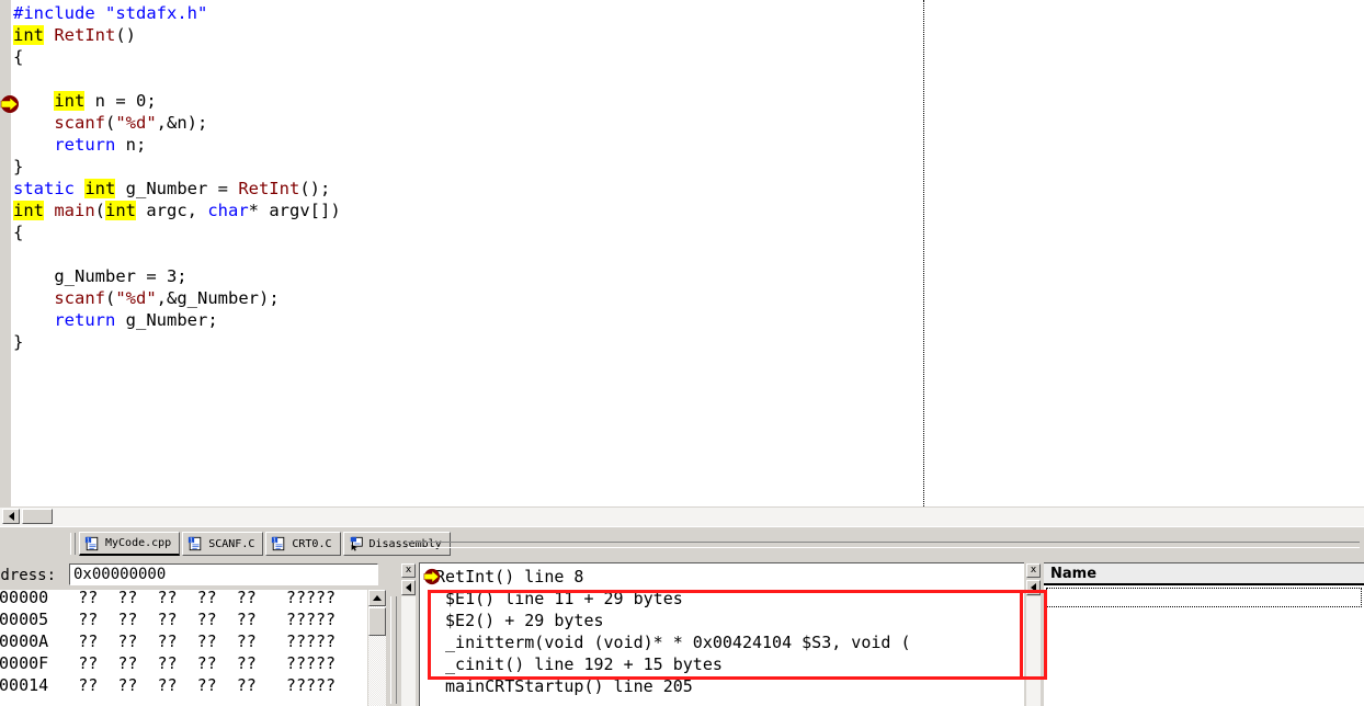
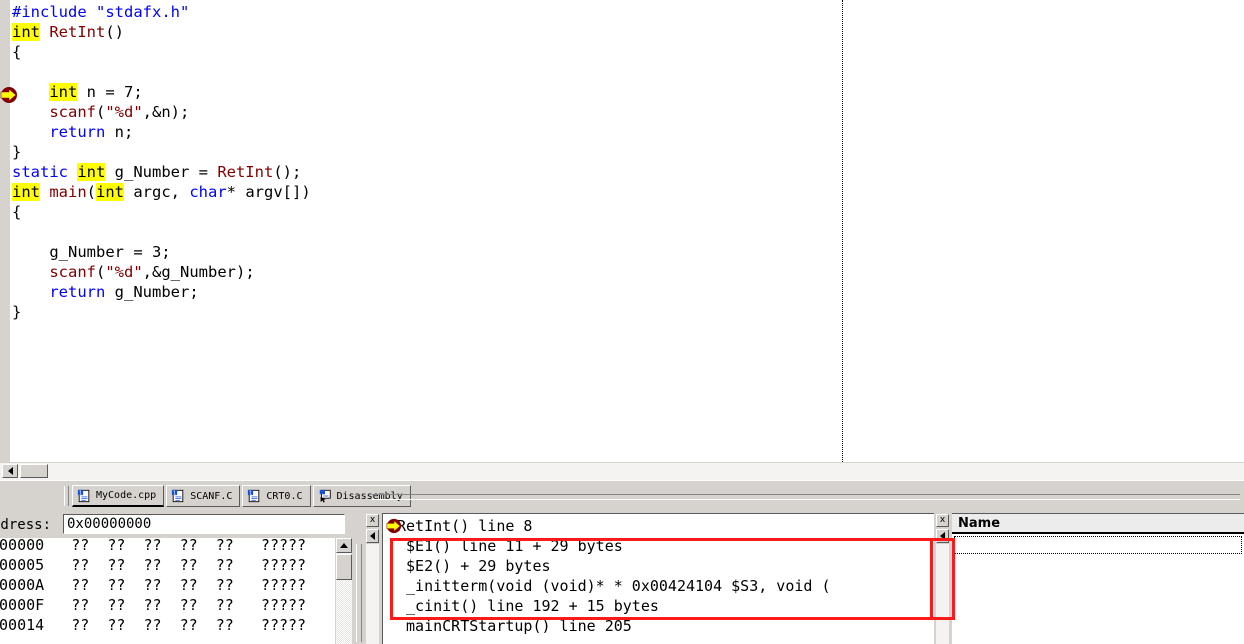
  #include "stdafx.h"
  int RetInt()
  {
- int n = 0;
+ int n = 7;
  scanf("%d",&n);
  return n;
  }
  static int g_Number = RetInt();
  int main(int argc, char* argv[])
  {
  g_Number = 3;
  scanf("%d",&g_Number);
  return g_Number;
  }
  MyCode.cpp
  SCANF.C
  CRT0.C
  Disassembly
  dress:
  0x00000000
  00000 ?? ?? ?? ?? ?? ?????
  00005 ?? ?? ?? ?? ?? ?????
  0000A ?? ?? ?? ?? ?? ?????
  0000F ?? ?? ?? ?? ?? ?????
  00014 ?? ?? ?? ?? ?? ?????
  x
  RetInt() line 8
  $E1() line 11 + 29 bytes
  $E2() + 29 bytes
  _initterm(void (void)* * 0x00424104 $S3, void (
  _cinit() line 192 + 15 bytes
  mainCRTStartup() line 205
  x
  Name
